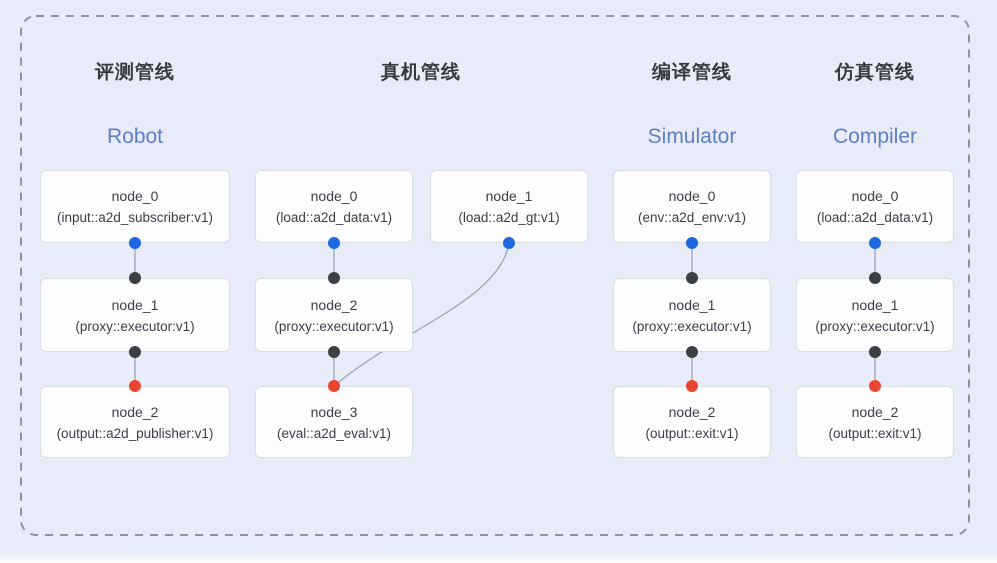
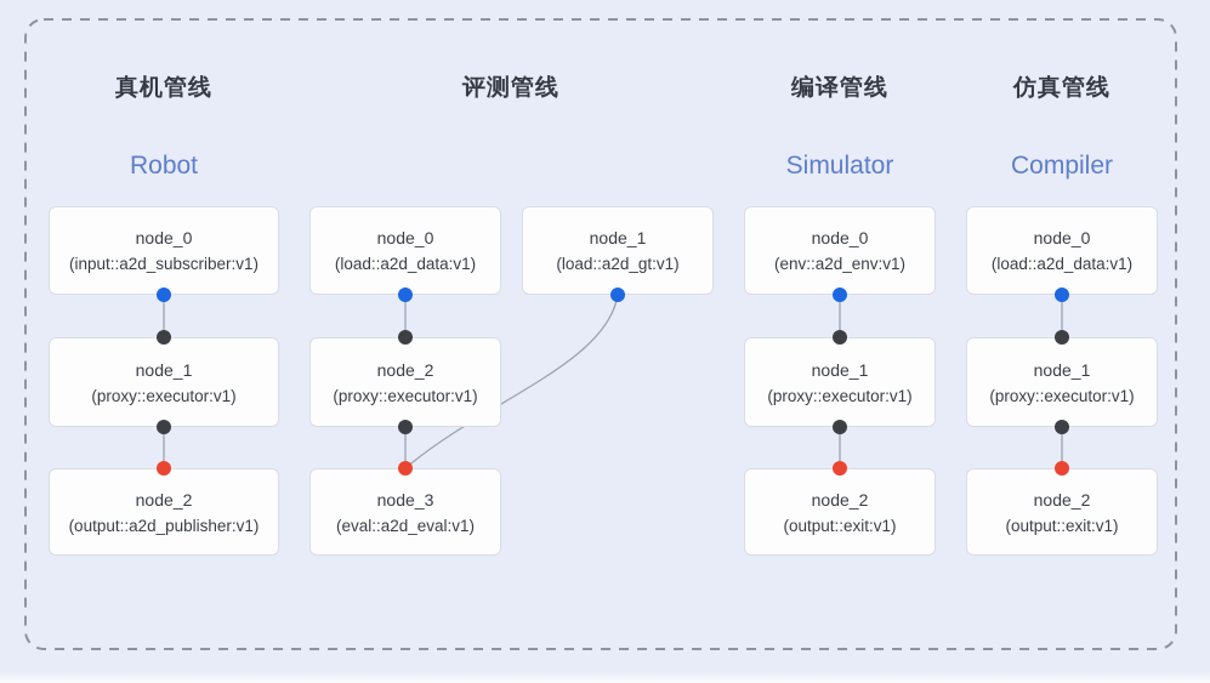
- 评测管线
+ 真机管线
  Robot
- 真机管线
+ 评测管线
  编译管线
  Simulator
  仿真管线
  Compiler
  node_0
  (input::a2d_subscriber:v1)
  node_1
  (proxy::executor:v1)
  node_2
  (output::a2d_publisher:v1)
  node_0
  (load::a2d_data:v1)
  node_1
  (load::a2d_gt:v1)
  node_2
  (proxy::executor:v1)
  node_3
  (eval::a2d_eval:v1)
  node_0
  (env::a2d_env:v1)
  node_1
  (proxy::executor:v1)
  node_2
  (output::exit:v1)
  node_0
  (load::a2d_data:v1)
  node_1
  (proxy::executor:v1)
  node_2
  (output::exit:v1)
